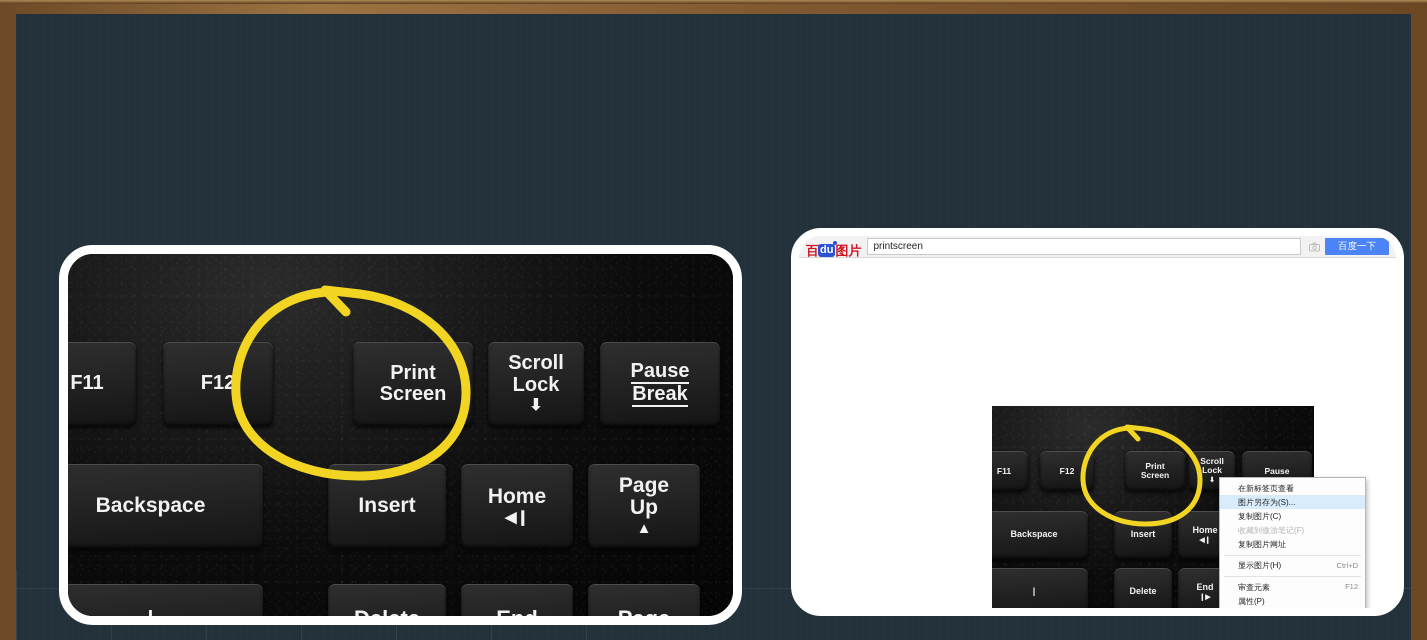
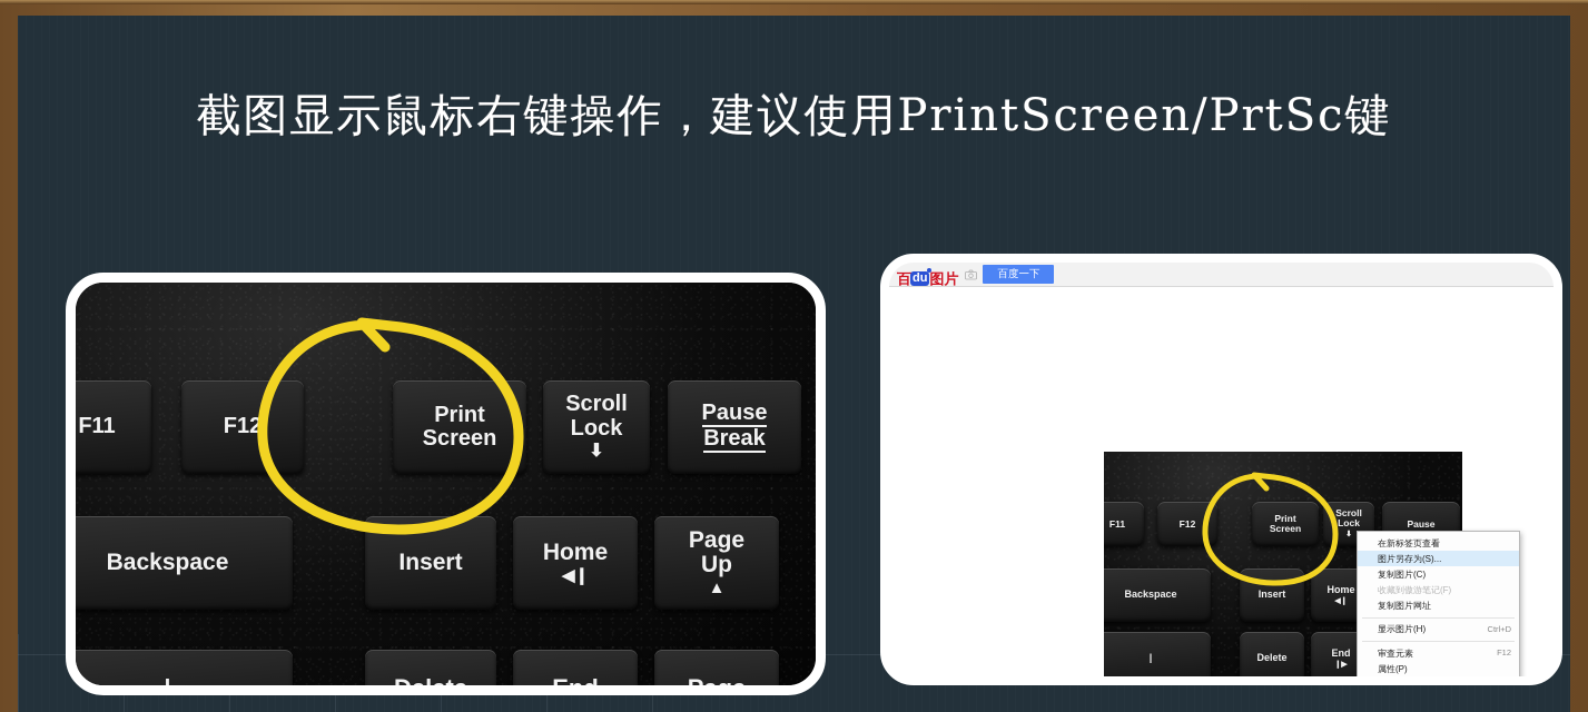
+ 截图显示鼠标右键操作，建议使用PrintScreen/PrtSc键
  F11
  F12
  Print
  Screen
  Scroll
  Lock
  ⬇
  Pause
  Break
  Backspace
  Insert
  Home
  ◀❙
  Page
  Up
  ▲
  百
  du
  图片
- printscreen
  百度一下
  F11
  F12
  Print
  Screen
  Scroll
  Lock
  Pause
  Backspace
  Insert
  Home
  |
  Delete
  End
  在新标签页查看
  图片另存为(S)...
  复制图片(C)
  收藏到傲游笔记(F)
  复制图片网址
  显示图片(H)
  Ctrl+D
  审查元素
  F12
  属性(P)
